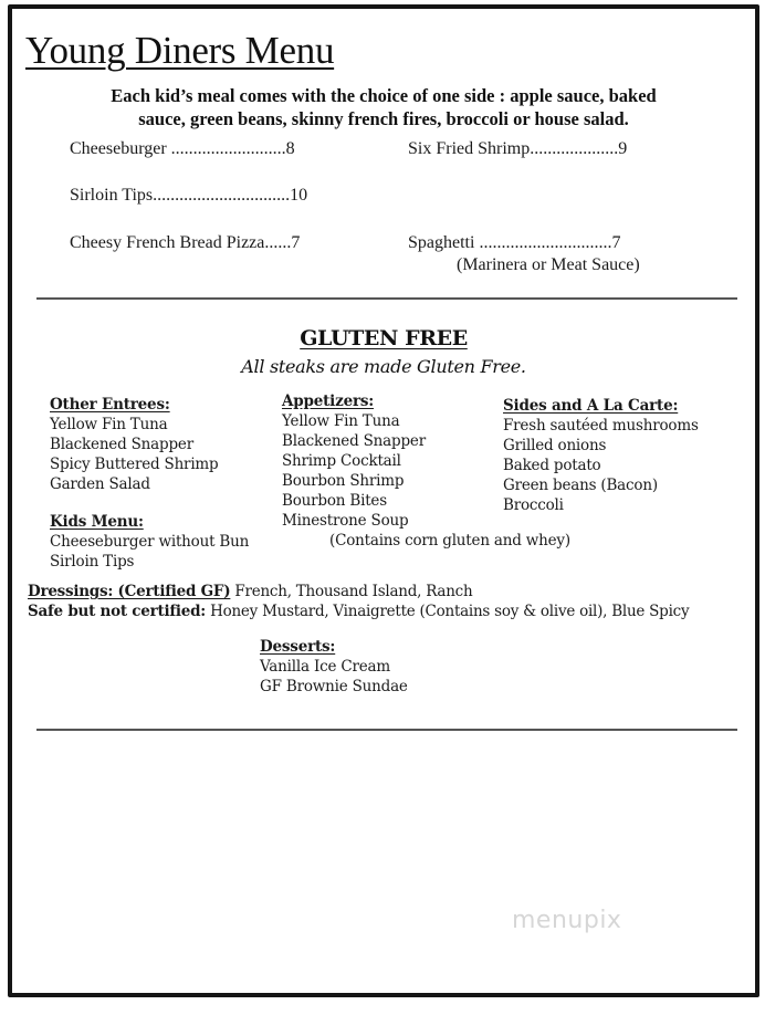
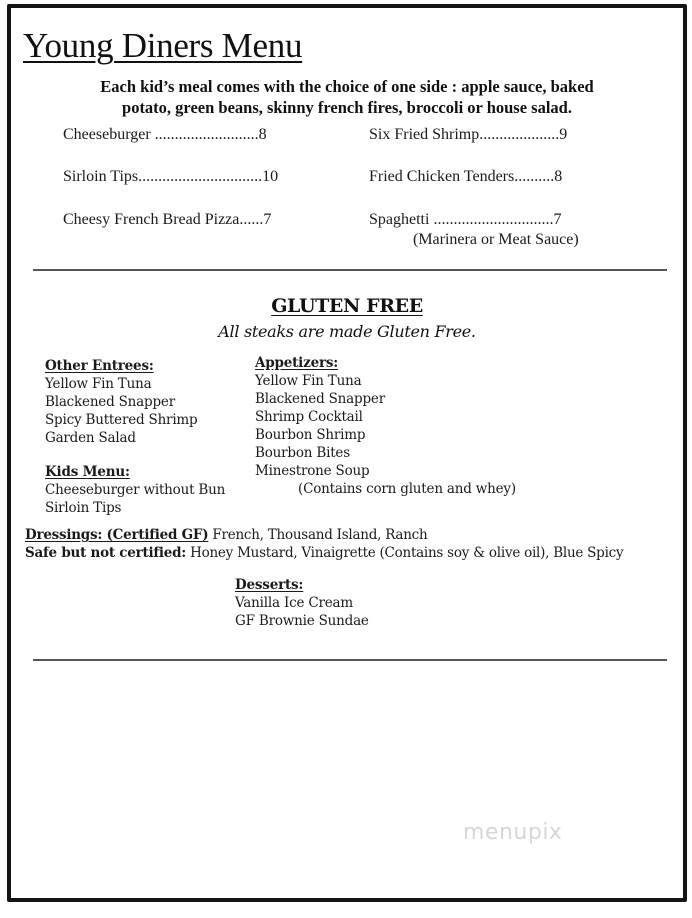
  Young Diners Menu
  Each kid’s meal comes with the choice of one side : apple sauce, baked
- sauce, green beans, skinny french fires, broccoli or house salad.
+ potato, green beans, skinny french fires, broccoli or house salad.
  Cheeseburger ..........................8
  Six Fried Shrimp....................9
  Sirloin Tips...............................10
+ Fried Chicken Tenders..........8
  Cheesy French Bread Pizza......7
  Spaghetti ..............................7
  (Marinera or Meat Sauce)
  GLUTEN FREE
  All steaks are made Gluten Free.
  Other Entrees:
  Yellow Fin Tuna
  Blackened Snapper
  Spicy Buttered Shrimp
  Garden Salad
  Kids Menu:
  Cheeseburger without Bun
  Sirloin Tips
  Appetizers:
  Yellow Fin Tuna
  Blackened Snapper
  Shrimp Cocktail
  Bourbon Shrimp
  Bourbon Bites
  Minestrone Soup
  (Contains corn gluten and whey)
- Sides and A La Carte:
- Fresh sautéed mushrooms
- Grilled onions
- Baked potato
- Green beans (Bacon)
- Broccoli
  Dressings: (Certified GF) French, Thousand Island, Ranch
  Safe but not certified: Honey Mustard, Vinaigrette (Contains soy & olive oil), Blue Spicy
  Desserts:
  Vanilla Ice Cream
  GF Brownie Sundae
  menupix
